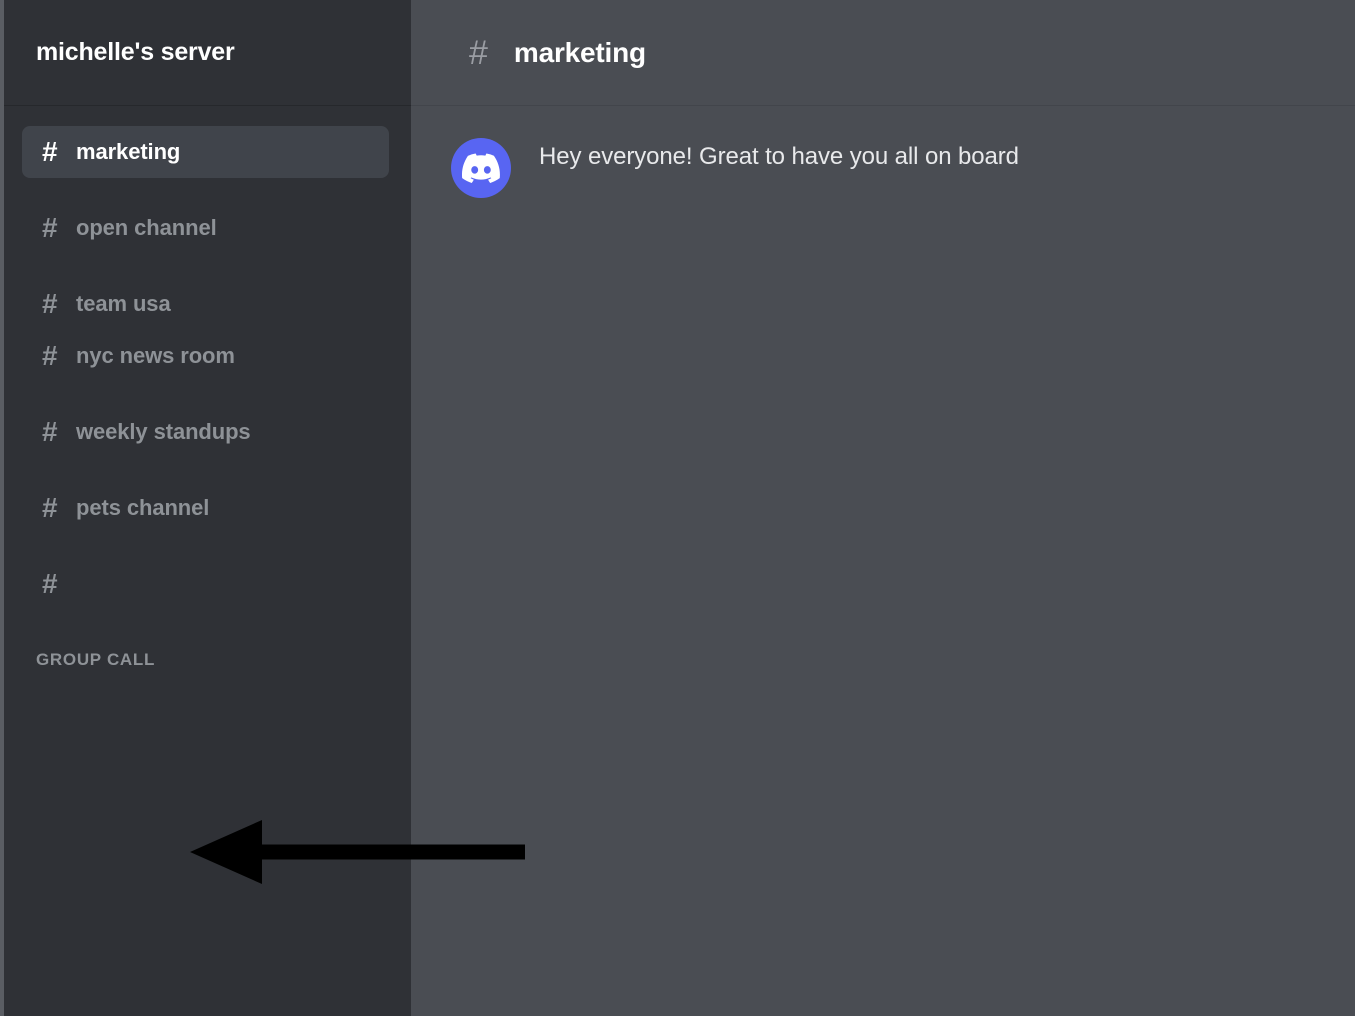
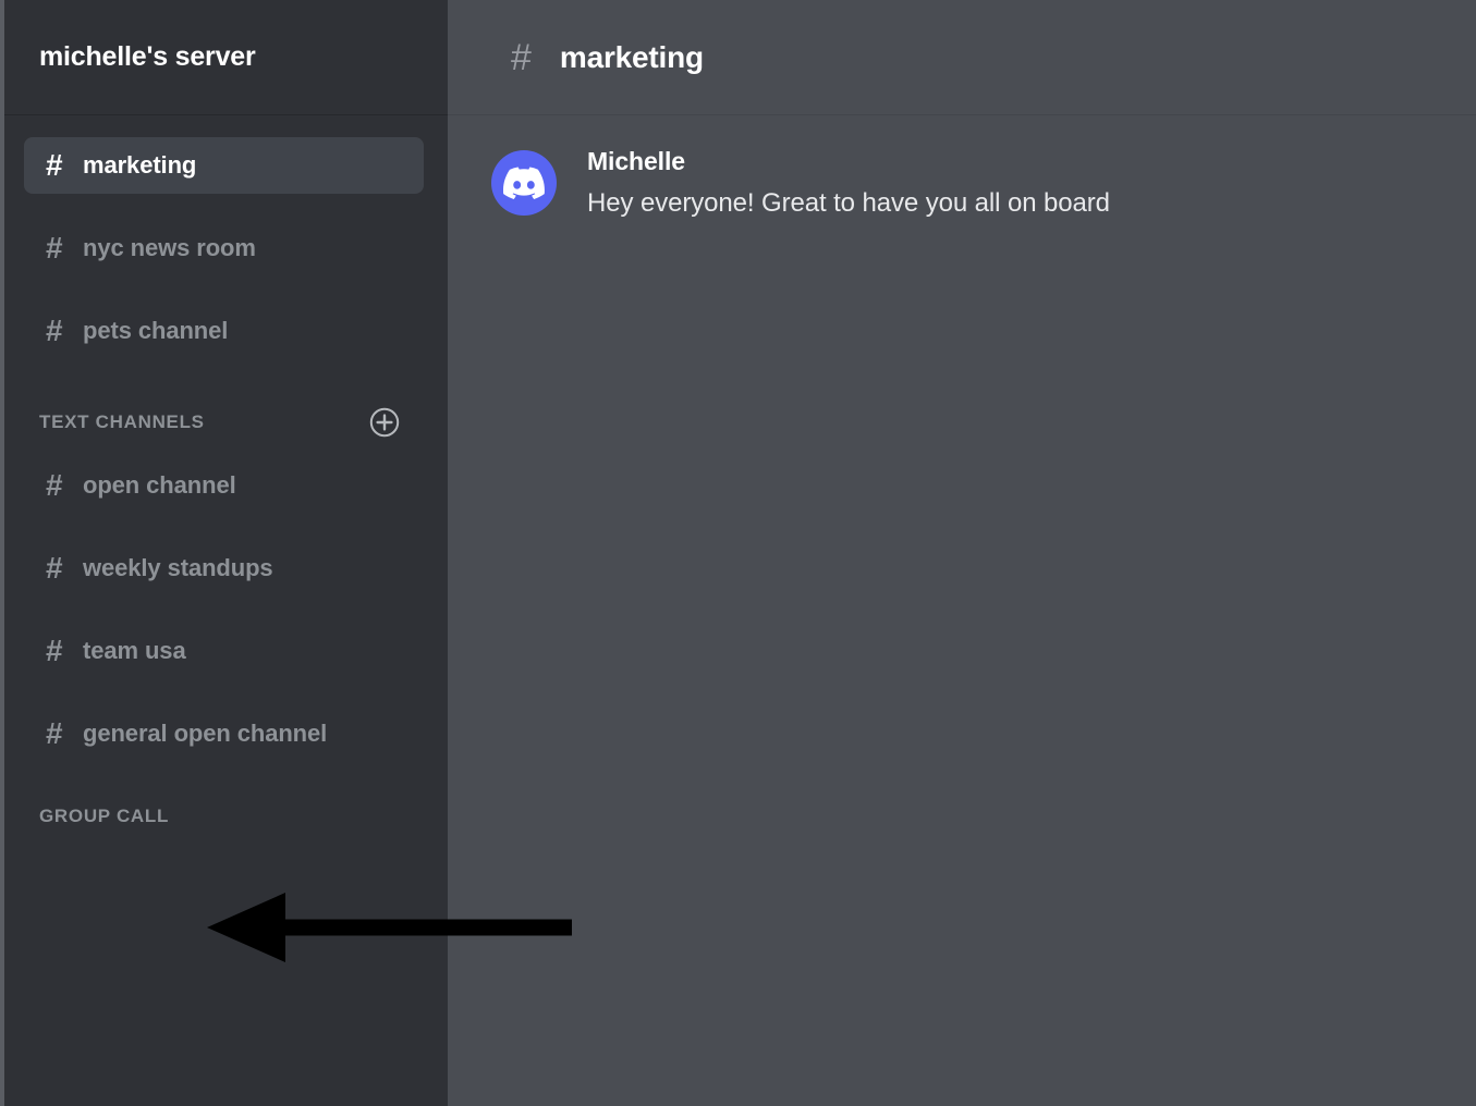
  michelle's server
  #
  marketing
  #
- open channel
+ nyc news room
  #
- team usa
+ pets channel
+ TEXT CHANNELS
  #
- nyc news room
+ open channel
  #
  weekly standups
  #
- pets channel
+ team usa
  #
+ general open channel
  GROUP CALL
  #
  marketing
+ Michelle
  Hey everyone! Great to have you all on board
